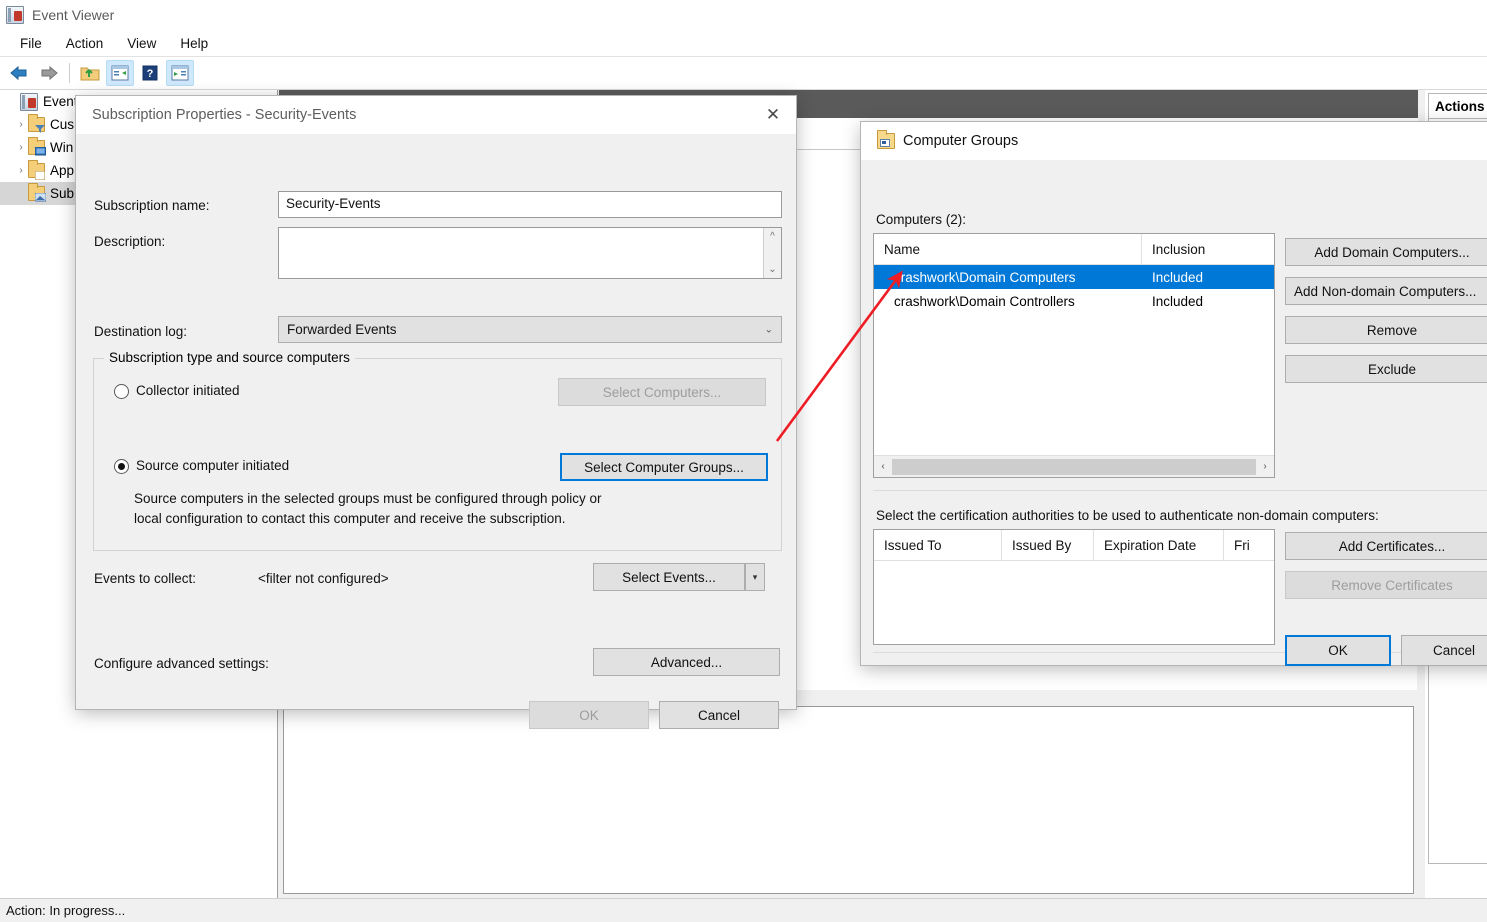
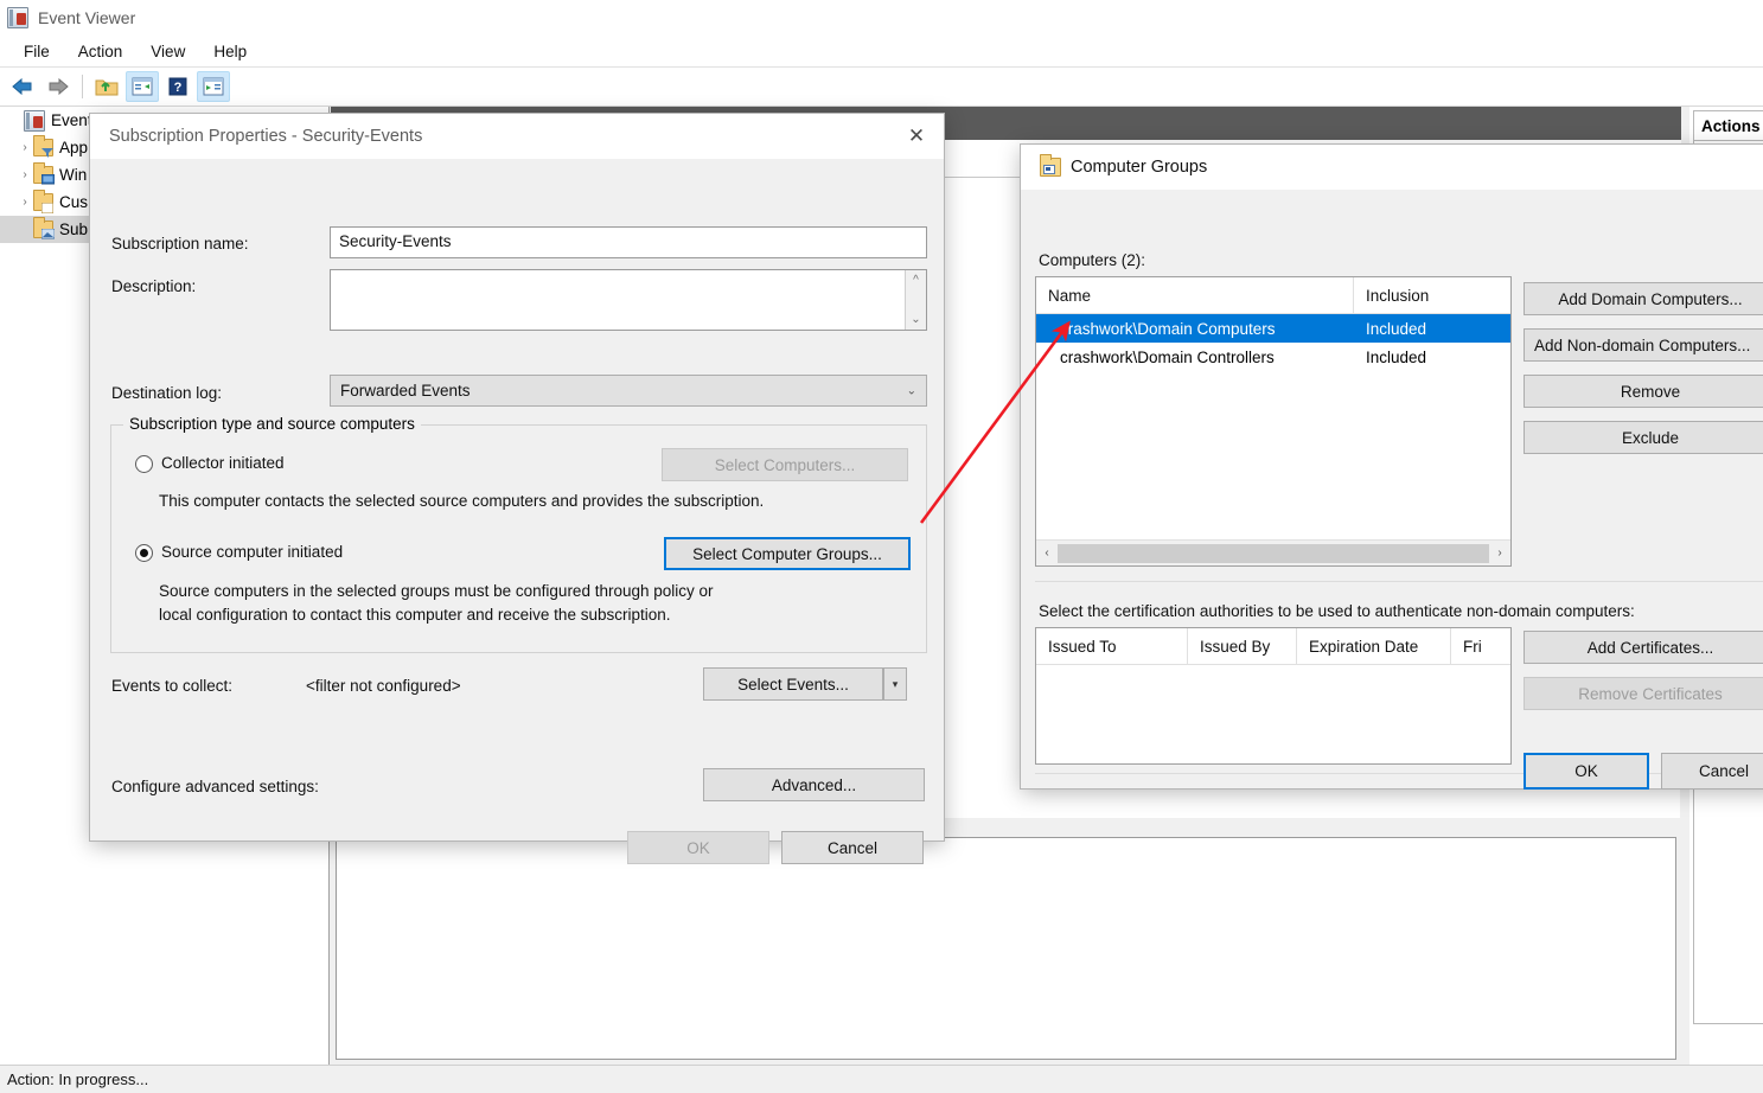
  Event Viewer
  File
  Action
  View
  Help
  ?
  ›
- Cus
+ App
  ›
  Win
  ›
- App
+ Cus
  Sub
  Actions
  Action: In progress...
  Subscription Properties - Security-Events
  ✕
  Subscription name:
  Security-Events
  Description:
  ^
  ⌄
  Destination log:
  Forwarded Events
  ⌄
  Subscription type and source computers
  Collector initiated
  Select Computers...
+ This computer contacts the selected source computers and provides the subscription.
  Source computer initiated
  Select Computer Groups...
  Source computers in the selected groups must be configured through policy or
  local configuration to contact this computer and receive the subscription.
  Events to collect:
  <filter not configured>
  Select Events...
  ▾
  Configure advanced settings:
  Advanced...
  OK
  Cancel
  Computer Groups
  Computers (2):
  Name
  Inclusion
  rashwork\Domain Computers
  Included
  crashwork\Domain Controllers
  Included
  ‹
  ›
  Add Domain Computers...
  Add Non-domain Computers...
  Remove
  Exclude
  Select the certification authorities to be used to authenticate non-domain computers:
  Issued To
  Issued By
  Expiration Date
  Fri
  Add Certificates...
  Remove Certificates
  OK
  Cancel
